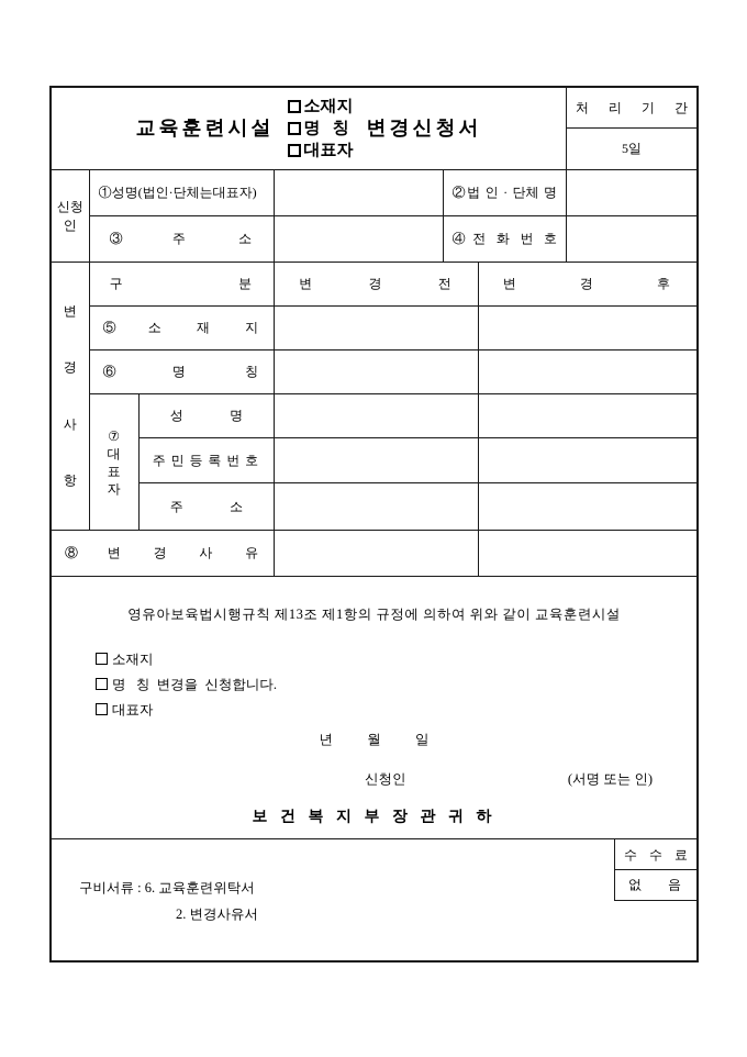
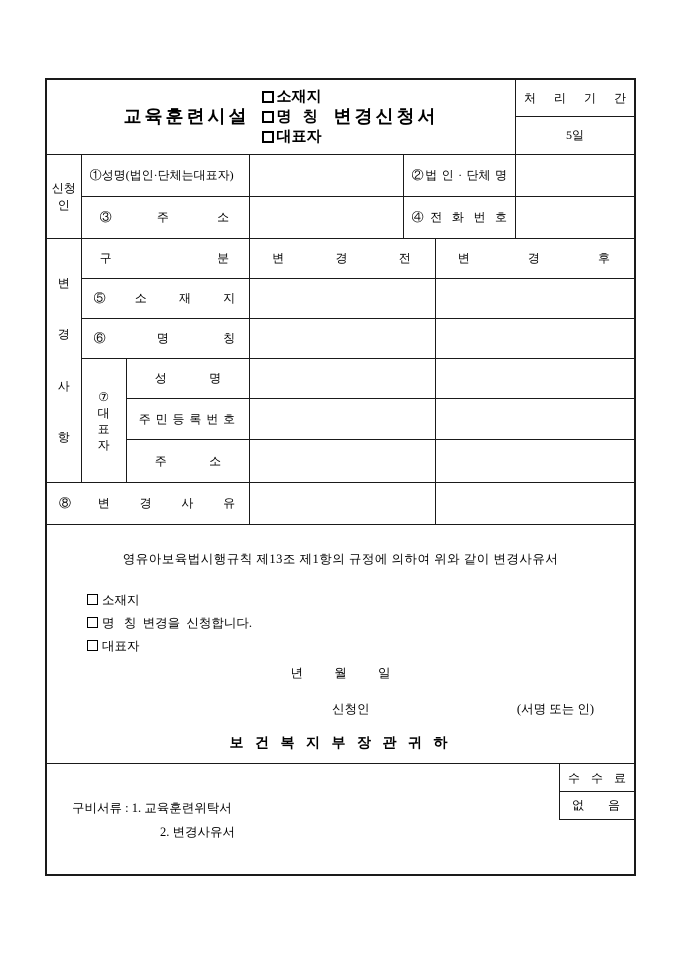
  교육훈련시설 소재지 명 칭 대표자 변경신청서	처 리 기 간 5일
  신청 인	①성명(법인·단체는대표자)		②법 인 · 단체 명
  ③주 소		④전 화 번 호
  변 경 사 항	구 분	변 경 전	변 경 후
  ⑤소 재 지
  ⑥명 칭
  ⑦ 대 표 자	성 명
  주 민 등 록 번 호
  주 소
  ⑧변 경 사 유
- 영유아보육법시행규칙 제13조 제1항의 규정에 의하여 위와 같이 교육훈련시설 소재지 명 칭 변경을 신청합니다. 대표자 년 월 일 신청인 (서명 또는 인) 보 건 복 지 부 장 관 귀 하
+ 영유아보육법시행규칙 제13조 제1항의 규정에 의하여 위와 같이 변경사유서 소재지 명 칭 변경을 신청합니다. 대표자 년 월 일 신청인 (서명 또는 인) 보 건 복 지 부 장 관 귀 하
- 구비서류 : 6. 교육훈련위탁서 2. 변경사유서 수 수 료 없 음
+ 구비서류 : 1. 교육훈련위탁서 2. 변경사유서 수 수 료 없 음
